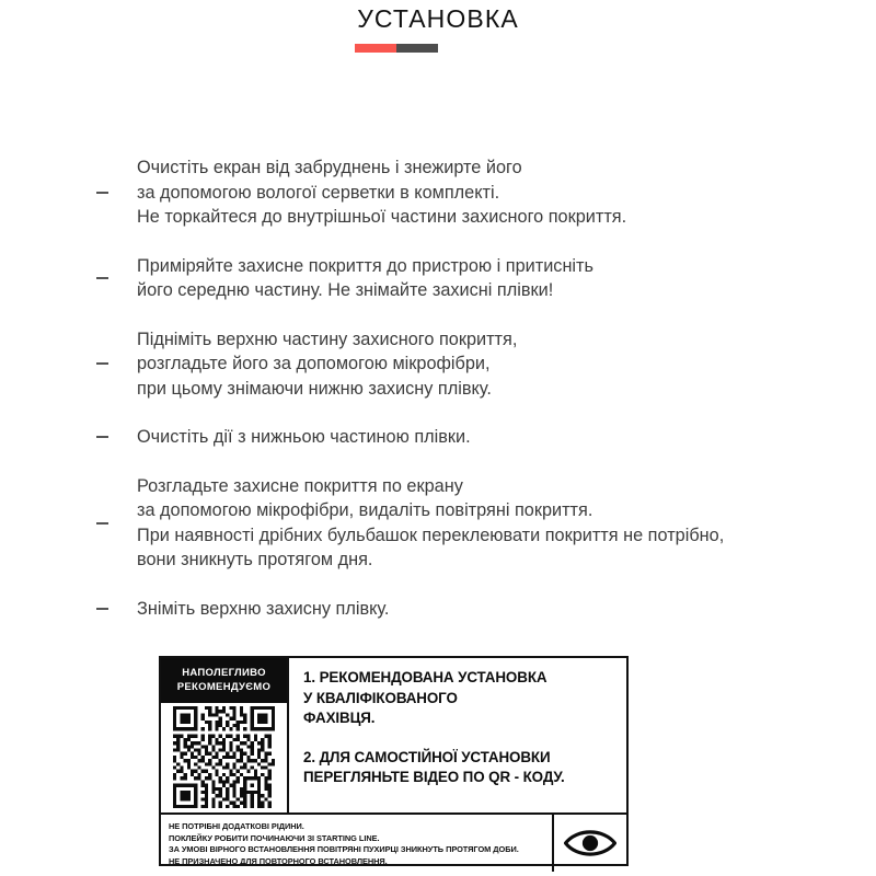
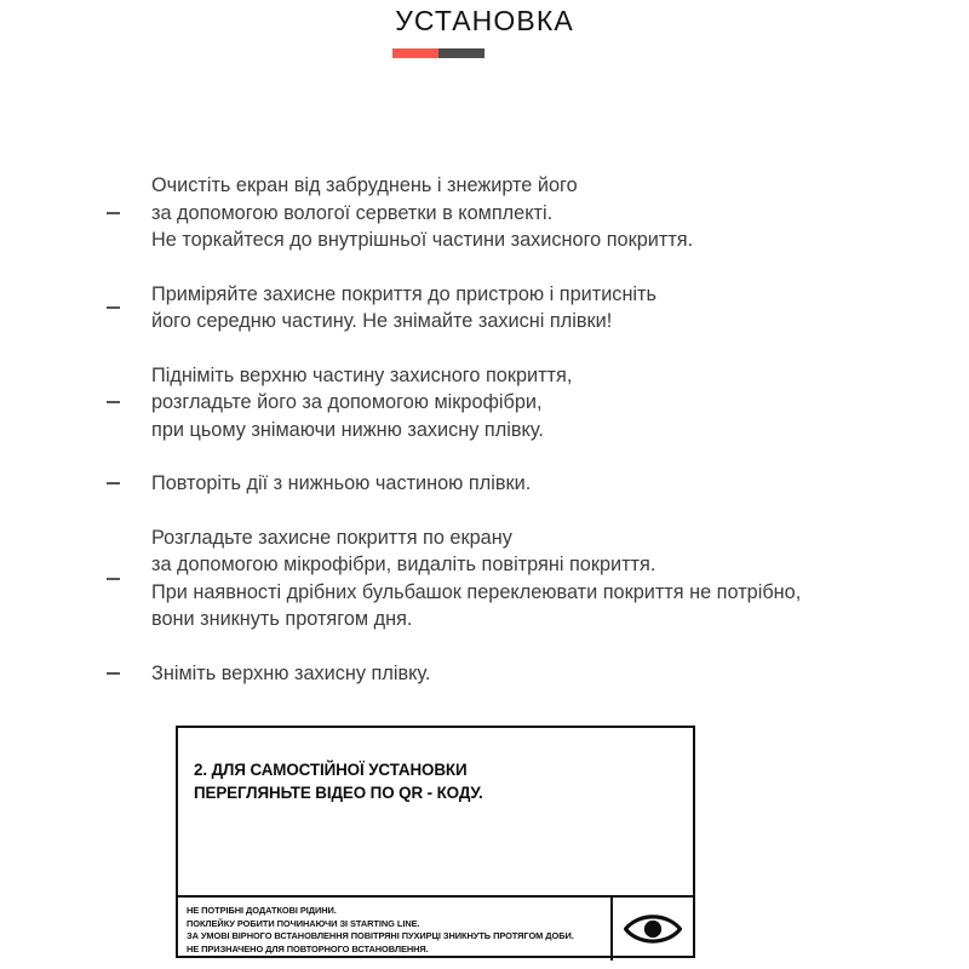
  УСТАНОВКА
  Очистіть екран від забруднень і знежирте його
  за допомогою вологої серветки в комплекті.
  Не торкайтеся до внутрішньої частини захисного покриття.
  Приміряйте захисне покриття до пристрою і притисніть
  його середню частину. Не знімайте захисні плівки!
  Підніміть верхню частину захисного покриття,
  розгладьте його за допомогою мікрофібри,
  при цьому знімаючи нижню захисну плівку.
- Очистіть дії з нижньою частиною плівки.
+ Повторіть дії з нижньою частиною плівки.
  Розгладьте захисне покриття по екрану
  за допомогою мікрофібри, видаліть повітряні покриття.
  При наявності дрібних бульбашок переклеювати покриття не потрібно,
  вони зникнуть протягом дня.
  Зніміть верхню захисну плівку.
- НАПОЛЕГЛИВО
- РЕКОМЕНДУЄМО
- 1. РЕКОМЕНДОВАНА УСТАНОВКА
- У КВАЛІФІКОВАНОГО
- ФАХІВЦЯ.
  2. ДЛЯ САМОСТІЙНОЇ УСТАНОВКИ
  ПЕРЕГЛЯНЬТЕ ВІДЕО ПО QR - КОДУ.
  НЕ ПОТРІБНІ ДОДАТКОВІ РІДИНИ.
  ПОКЛЕЙКУ РОБИТИ ПОЧИНАЮЧИ ЗІ STARTING LINE.
  ЗА УМОВІ ВІРНОГО ВСТАНОВЛЕННЯ ПОВІТРЯНІ ПУХИРЦІ ЗНИКНУТЬ ПРОТЯГОМ ДОБИ.
  НЕ ПРИЗНАЧЕНО ДЛЯ ПОВТОРНОГО ВСТАНОВЛЕННЯ.
